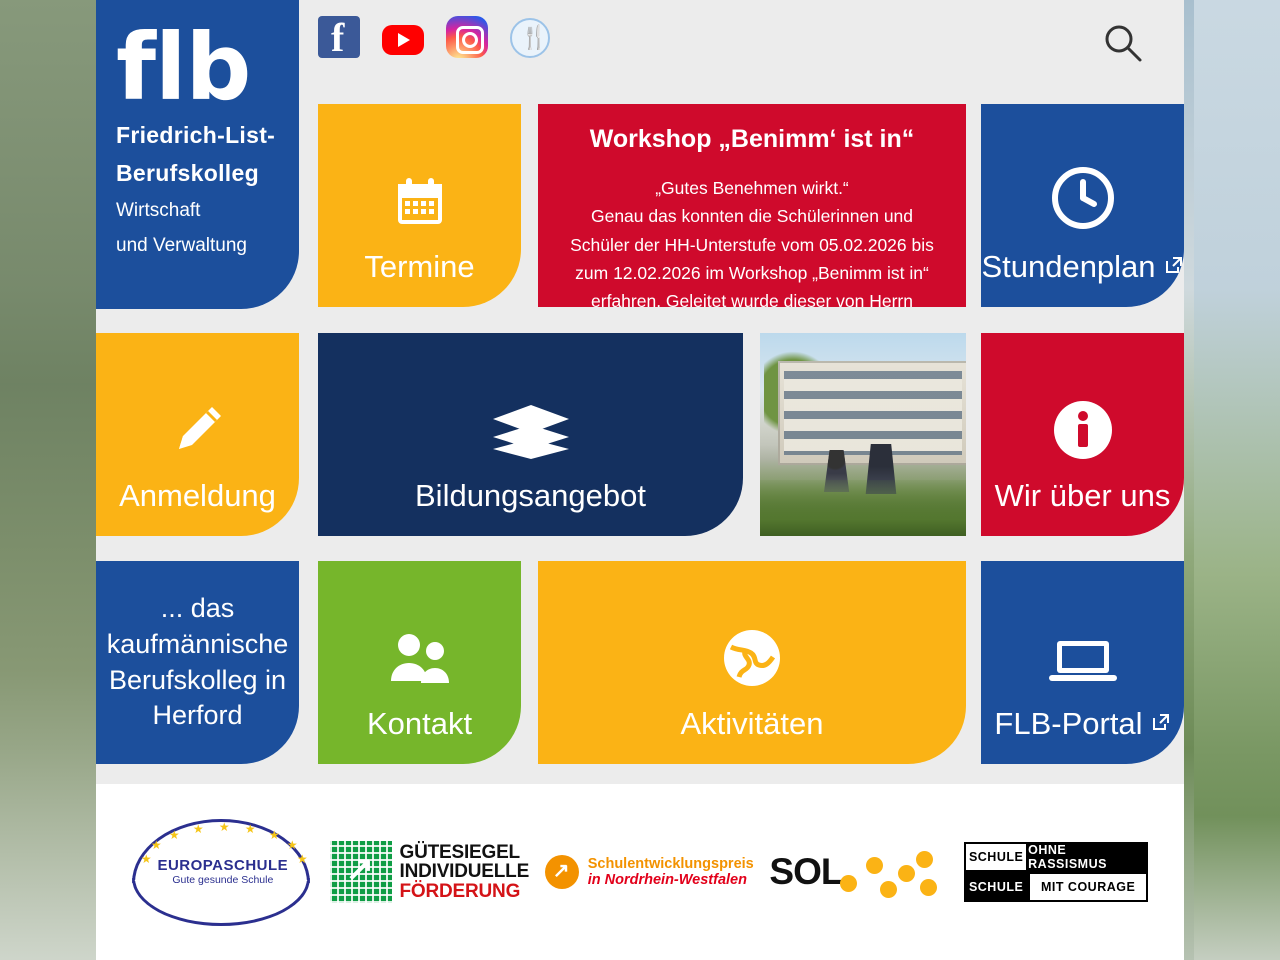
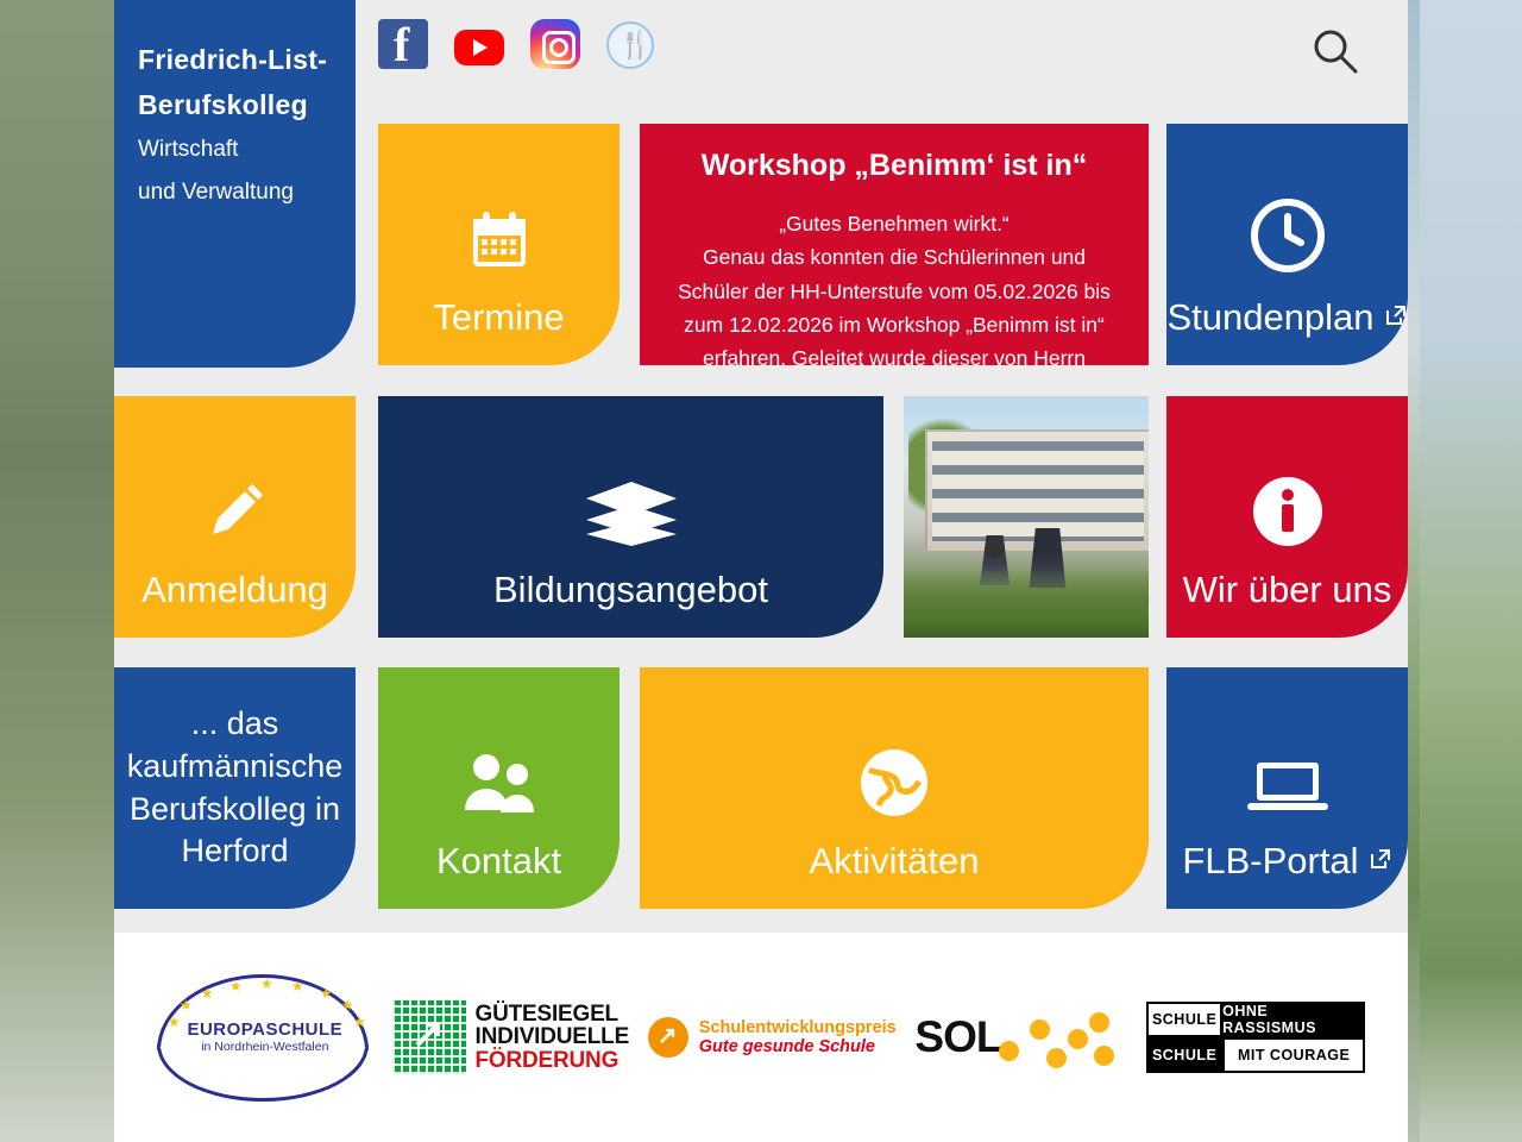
- flb
  Friedrich-List-
  Berufskolleg
  Wirtschaft
  und Verwaltung
  Termine
  Workshop „Benimm‘ ist in“
  „Gutes Benehmen wirkt.“
  Genau das konnten die Schülerinnen und Schüler der HH-Unterstufe vom 05.02.2026 bis zum 12.02.2026 im Workshop „Benimm ist in“ erfahren. Geleitet wurde dieser von Herrn
  Stundenplan
  Anmeldung
  Bildungsangebot
  Wir über uns
  ... das kaufmännische Berufskolleg in Herford
  Kontakt
  Aktivitäten
  FLB-Portal
  ★
  ★
  ★
  ★
  ★
  ★
  ★
  ★
  ★
  EUROPASCHULE
- Gute gesunde Schule
+ in Nordrhein-Westfalen
  GÜTESIEGEL
  INDIVIDUELLE
  FÖRDERUNG
  Schulentwicklungspreis
- in Nordrhein-Westfalen
+ Gute gesunde Schule
  SOL
  SCHULE
  OHNE RASSISMUS
  SCHULE
  MIT COURAGE
